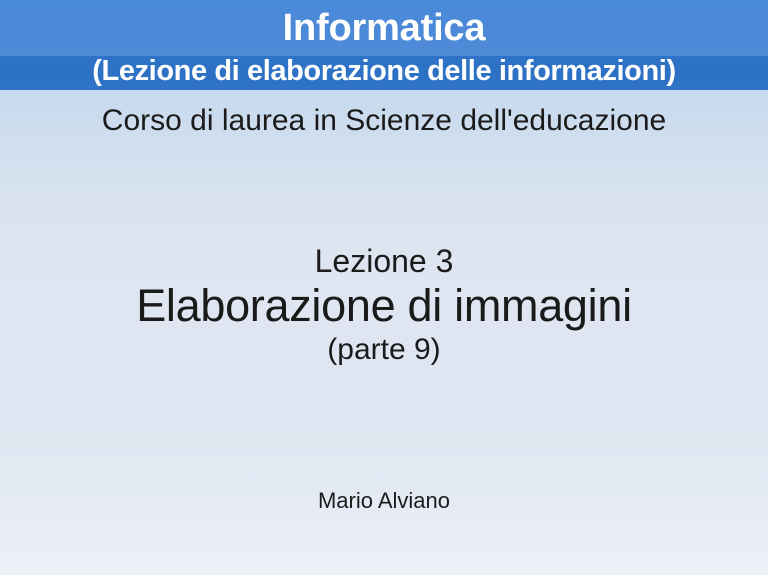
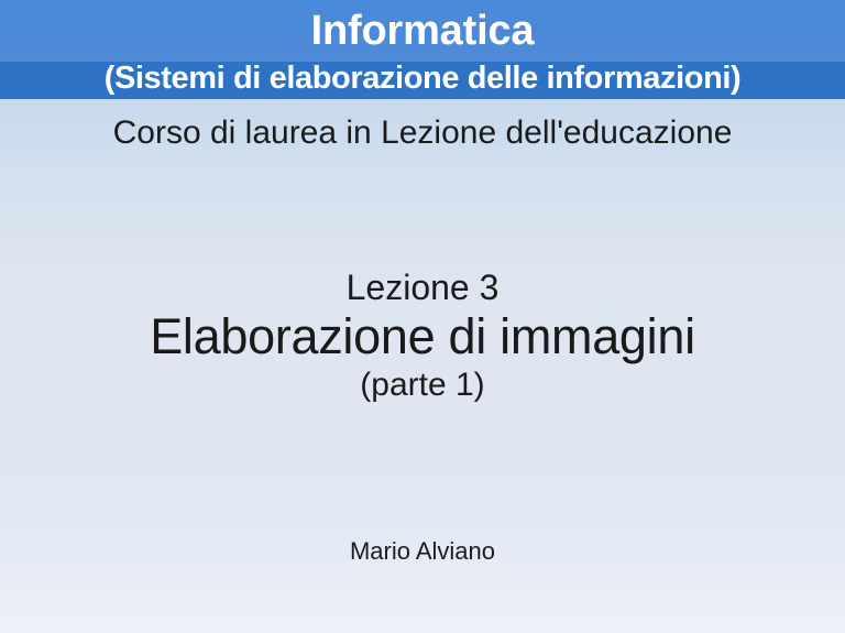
  Informatica
- (Lezione di elaborazione delle informazioni)
+ (Sistemi di elaborazione delle informazioni)
- Corso di laurea in Scienze dell'educazione
+ Corso di laurea in Lezione dell'educazione
  Lezione 3
  Elaborazione di immagini
- (parte 9)
+ (parte 1)
  Mario Alviano
